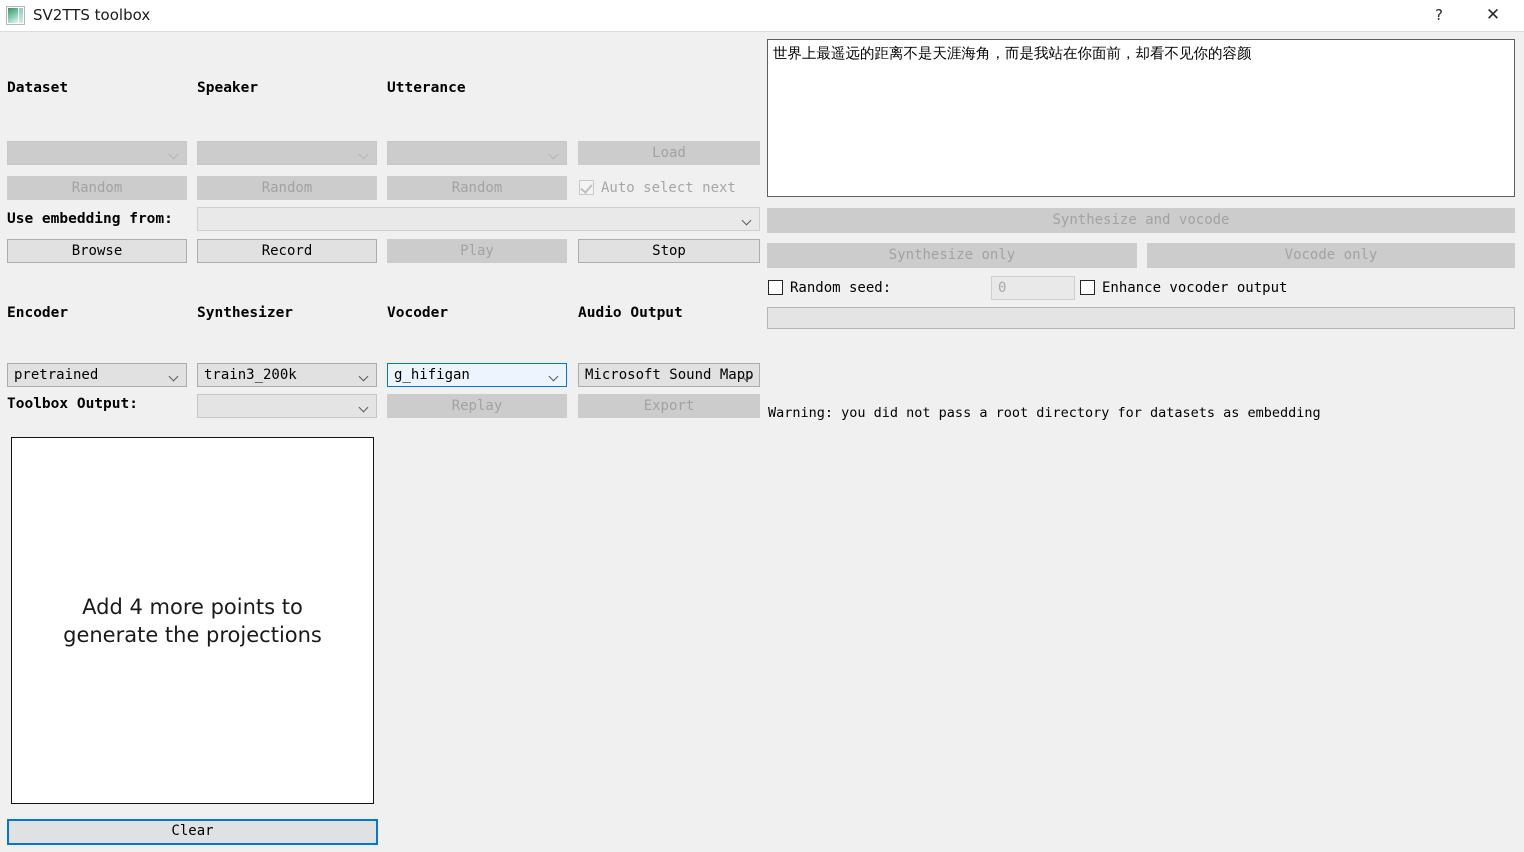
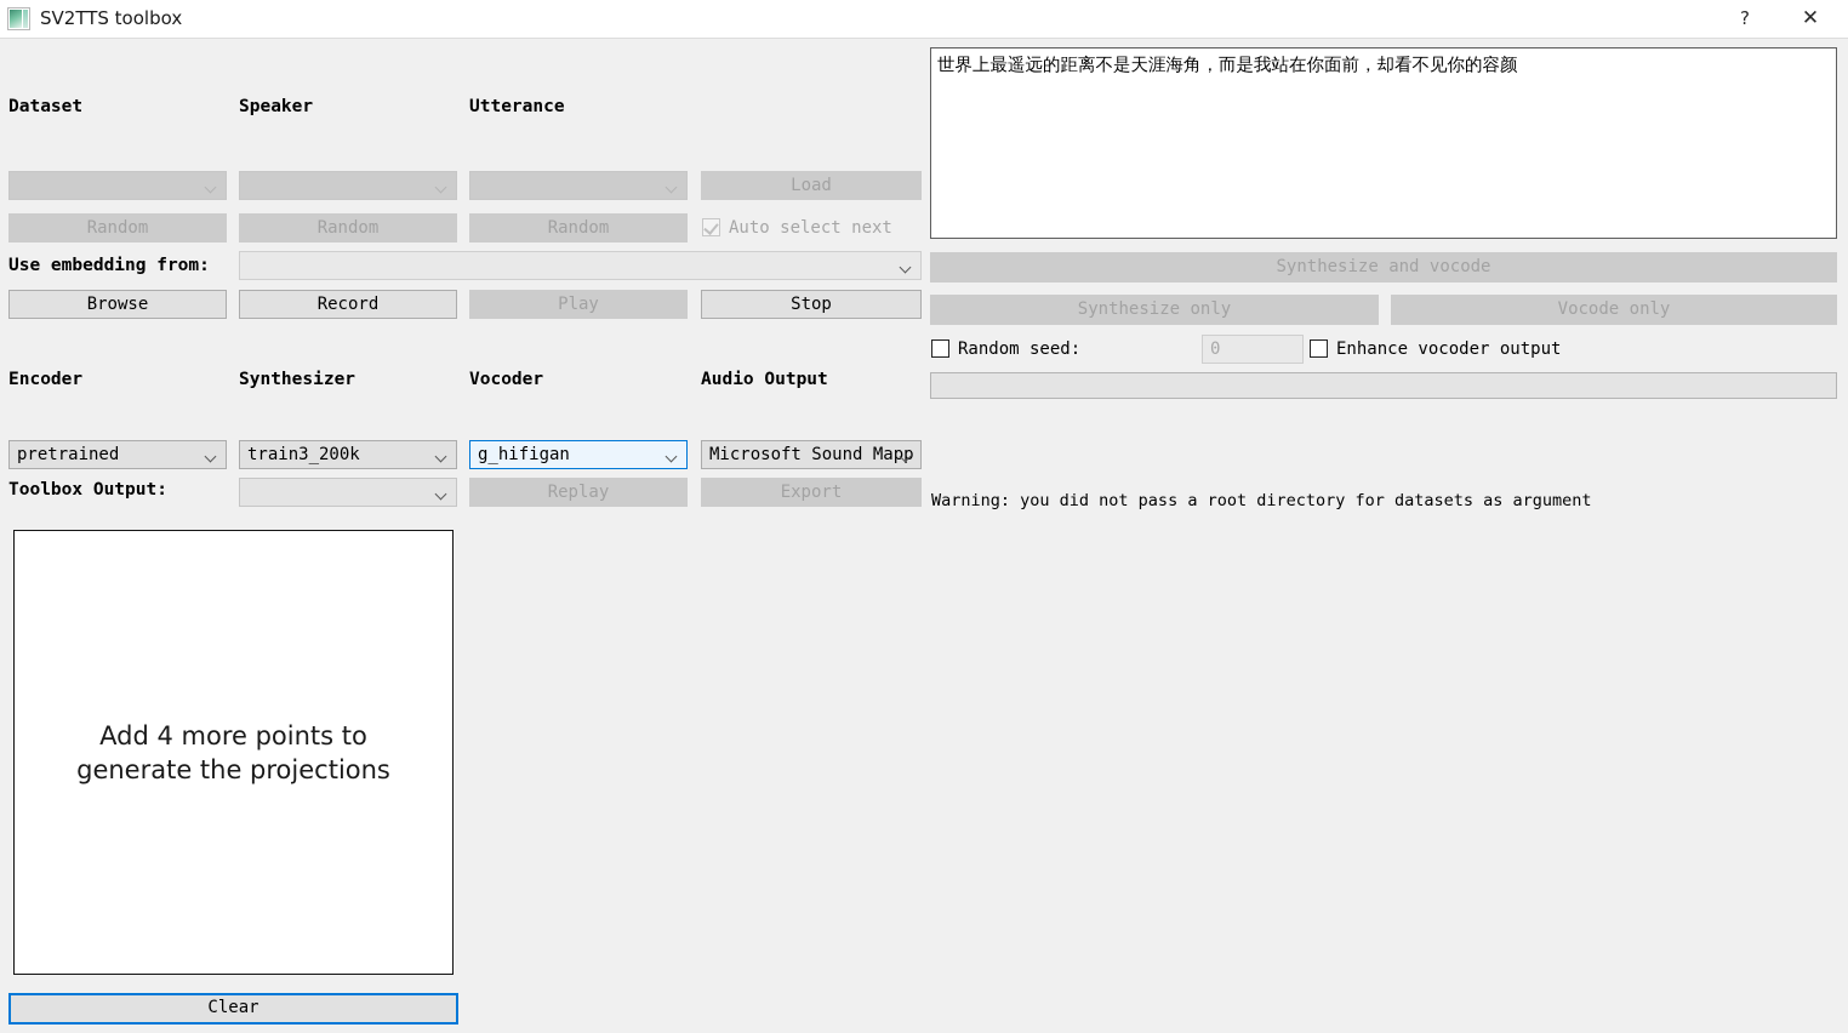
  SV2TTS toolbox
  ?
  ✕
  Dataset
  Speaker
  Utterance
  Load
  Random
  Random
  Random
  Auto select next
  Use embedding from:
  Browse
  Record
  Play
  Stop
  Encoder
  Synthesizer
  Vocoder
  Audio Output
  pretrained
  train3_200k
  g_hifigan
  Microsoft Sound Mapp
  Toolbox Output:
  Replay
  Export
  Add 4 more points to
  generate the projections
  Clear
  世界上最遥远的距离不是天涯海角，而是我站在你面前，却看不见你的容颜
  Synthesize and vocode
  Synthesize only
  Vocode only
  Random seed:
  0
  Enhance vocoder output
- Warning: you did not pass a root directory for datasets as embedding
+ Warning: you did not pass a root directory for datasets as argument
